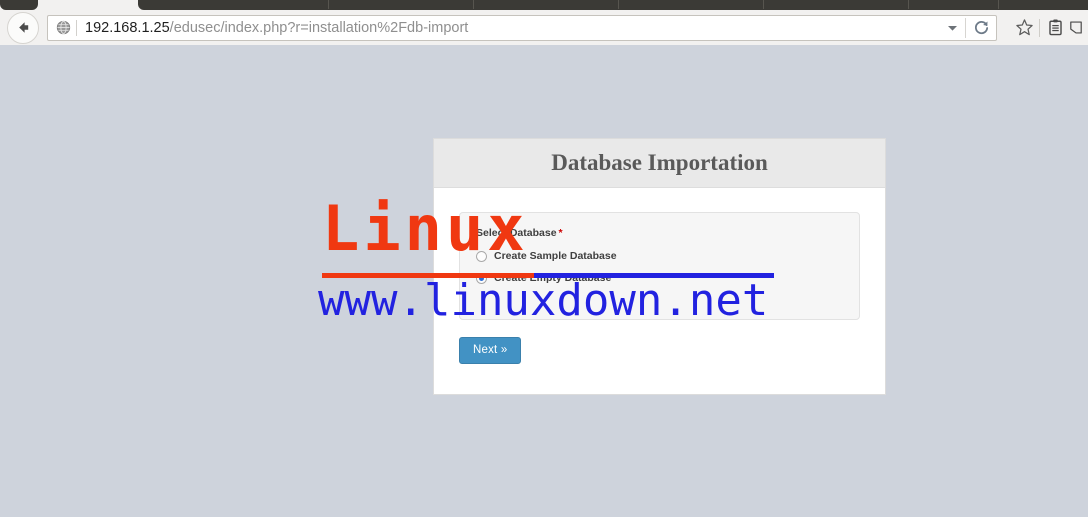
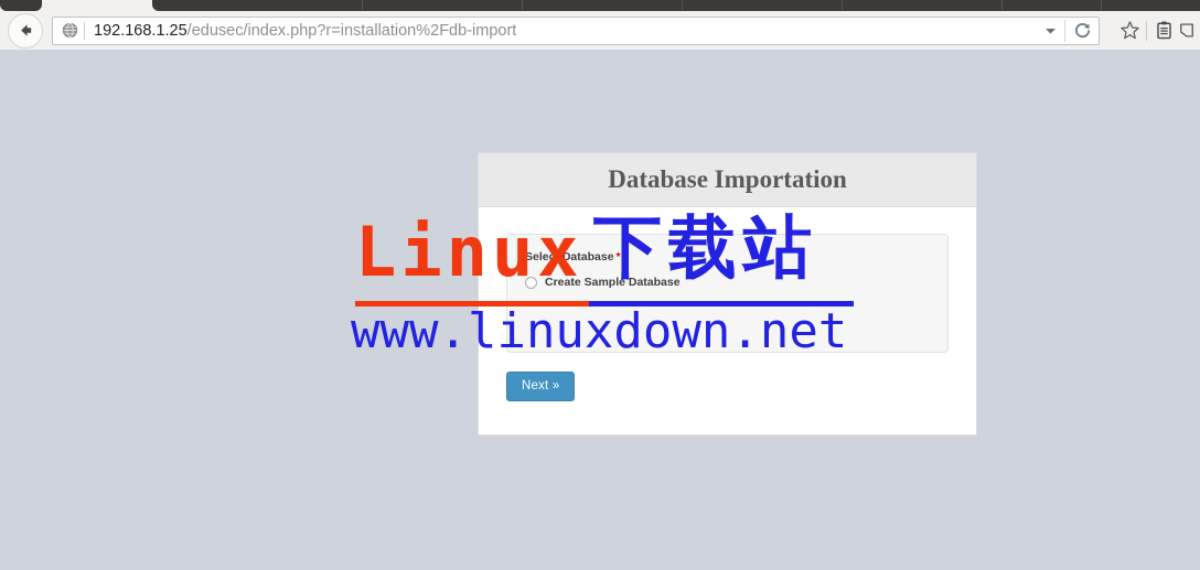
  192.168.1.25/edusec/index.php?r=installation%2Fdb-import
  Database Importation
  Select Database *
  Create Sample Database
- Create Empty Database
  Next »
  Linux
+ 下载站
  www.linuxdown.net
